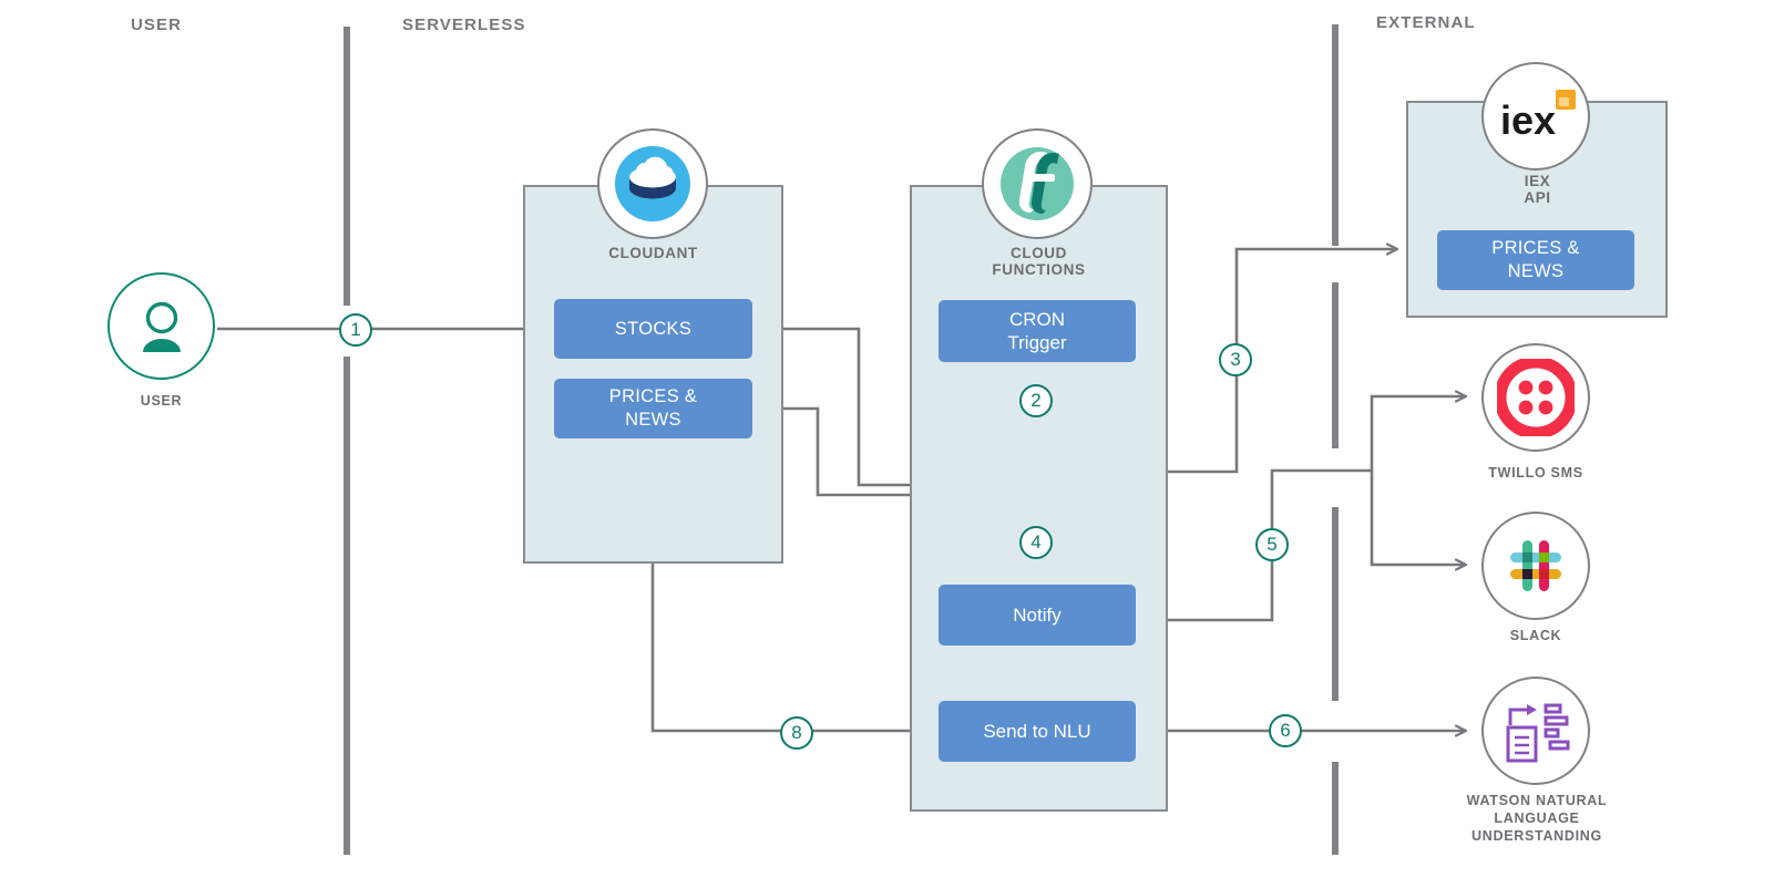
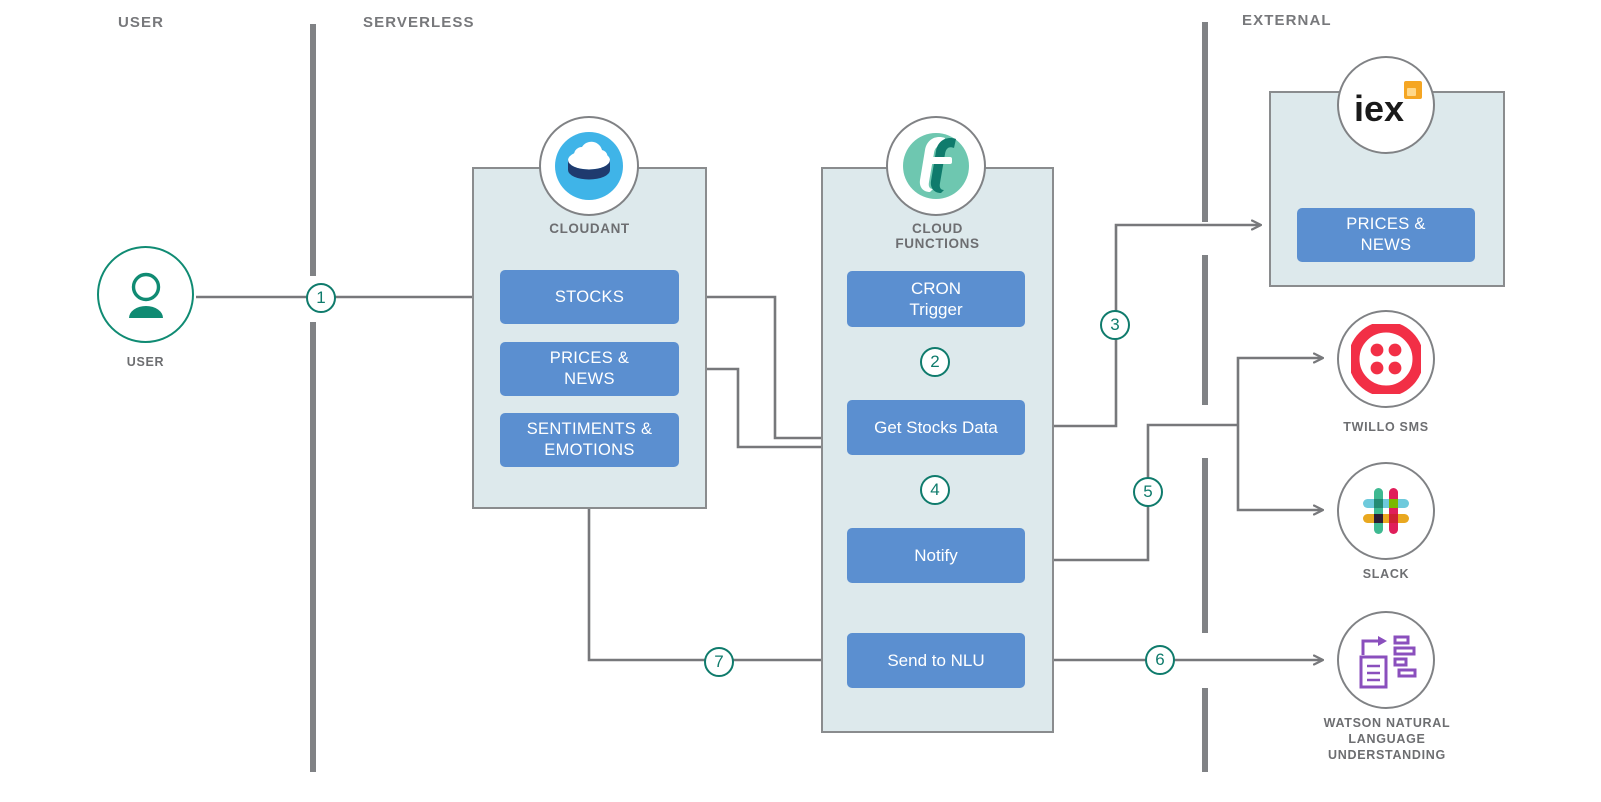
  USER
  SERVERLESS
  EXTERNAL
  USER
  CLOUDANT
  STOCKS
  PRICES &
  NEWS
+ SENTIMENTS &
+ EMOTIONS
  CLOUD
  FUNCTIONS
  CRON
  Trigger
+ Get Stocks Data
  Notify
  Send to NLU
  iex
- IEX
- API
  PRICES &
  NEWS
  TWILLO SMS
  SLACK
  WATSON NATURAL
  LANGUAGE
  UNDERSTANDING
  1
  2
  3
  4
  5
  6
- 8
+ 7
